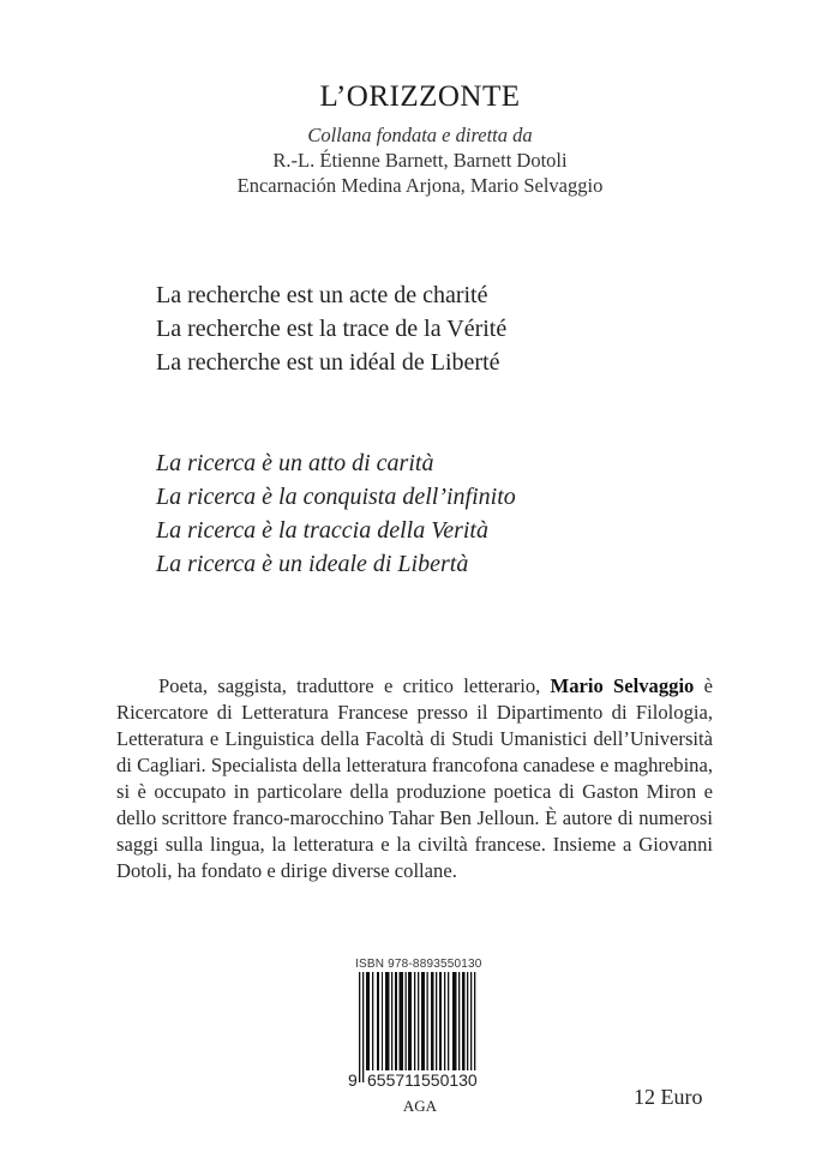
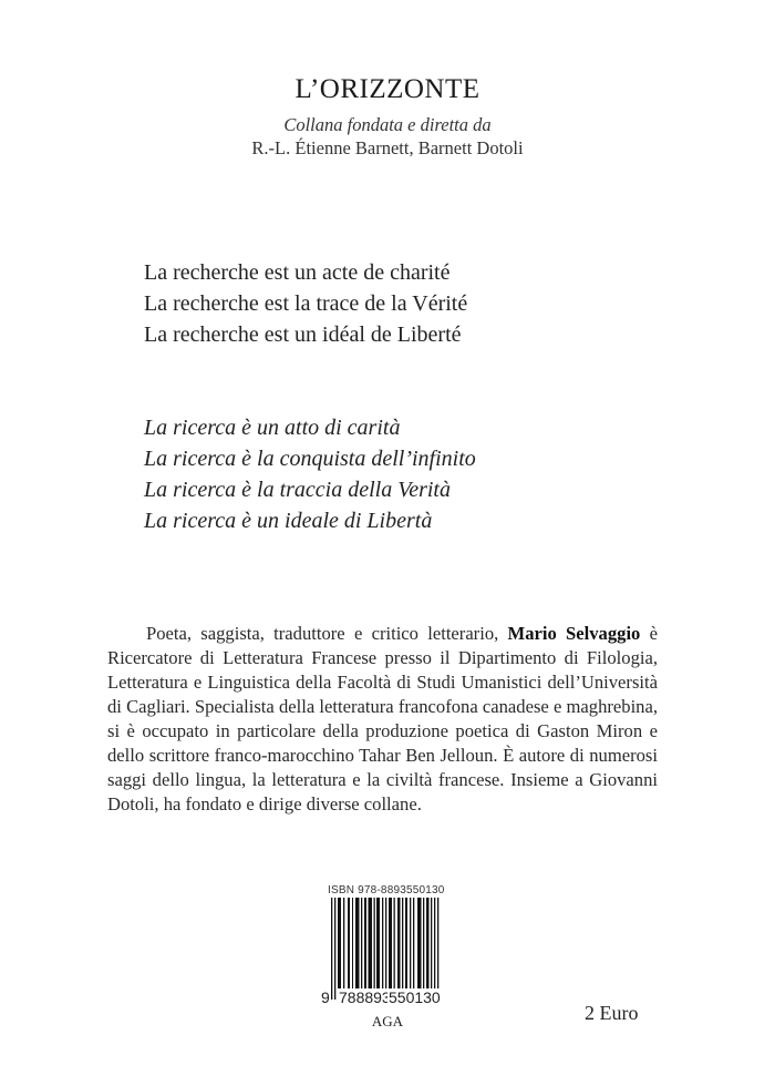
  L’ORIZZONTE
  Collana fondata e diretta da
  R.-L. Étienne Barnett, Barnett Dotoli
- Encarnación Medina Arjona, Mario Selvaggio
  La recherche est un acte de charité
  La recherche est la trace de la Vérité
  La recherche est un idéal de Liberté
  La ricerca è un atto di carità
  La ricerca è la conquista dell’infinito
  La ricerca è la traccia della Verità
  La ricerca è un ideale di Libertà
- Poeta, saggista, traduttore e critico letterario, Mario Selvaggio è Ricercatore di Letteratura Francese presso il Dipartimento di Filologia, Letteratura e Linguistica della Facoltà di Studi Umanistici dell’Università di Cagliari. Specialista della letteratura francofona canadese e maghrebina, si è occupato in particolare della produzione poetica di Gaston Miron e dello scrittore franco-marocchino Tahar Ben Jelloun. È autore di numerosi saggi sulla lingua, la letteratura e la civiltà francese. Insieme a Giovanni Dotoli, ha fondato e dirige diverse collane.
+ Poeta, saggista, traduttore e critico letterario, Mario Selvaggio è Ricercatore di Letteratura Francese presso il Dipartimento di Filologia, Letteratura e Linguistica della Facoltà di Studi Umanistici dell’Università di Cagliari. Specialista della letteratura francofona canadese e maghrebina, si è occupato in particolare della produzione poetica di Gaston Miron e dello scrittore franco-marocchino Tahar Ben Jelloun. È autore di numerosi saggi dello lingua, la letteratura e la civiltà francese. Insieme a Giovanni Dotoli, ha fondato e dirige diverse collane.
  ISBN 978-8893550130
  9
- 655711
+ 788893
  550130
  AGA
- 12 Euro
+ 2 Euro
